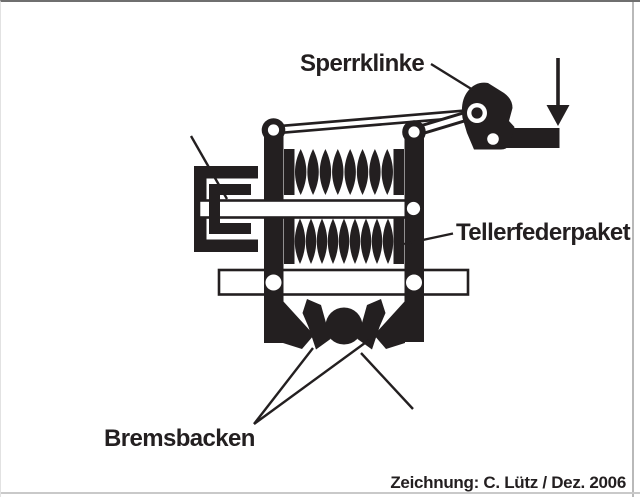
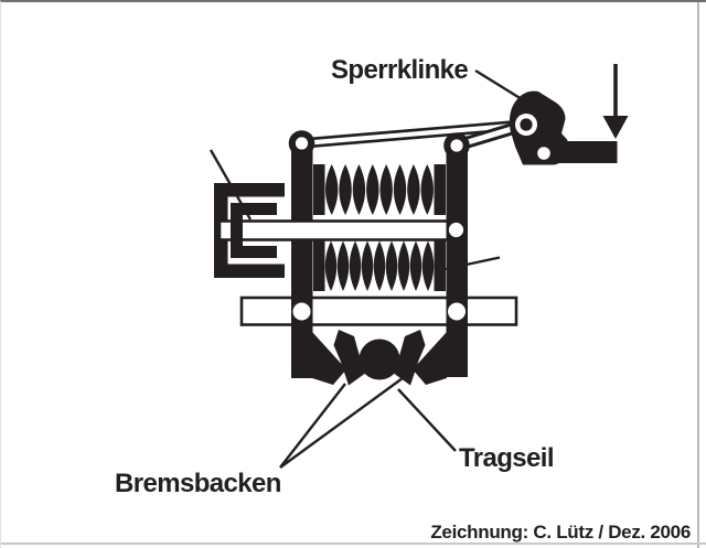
  Sperrklinke
- Tellerfederpaket
  Bremsbacken
+ Tragseil
  Zeichnung: C. Lütz / Dez. 2006
